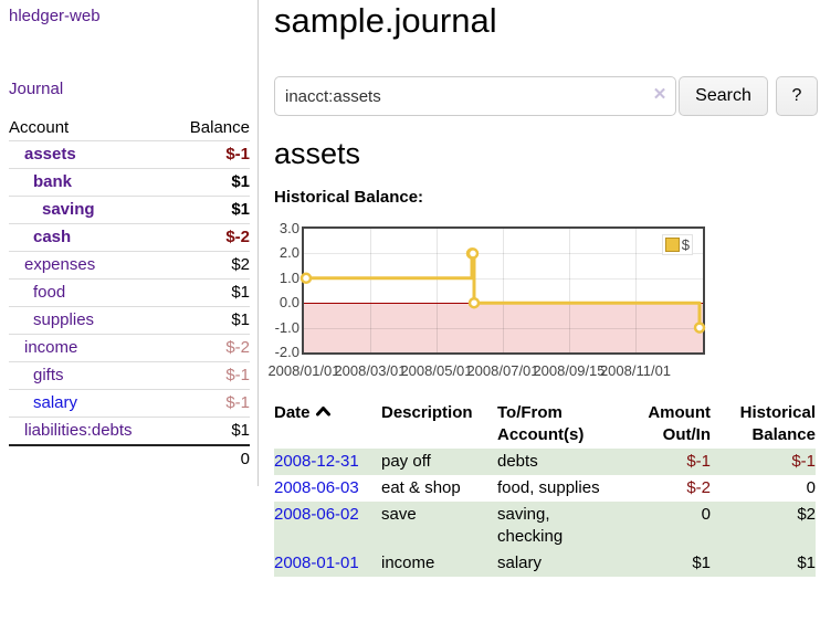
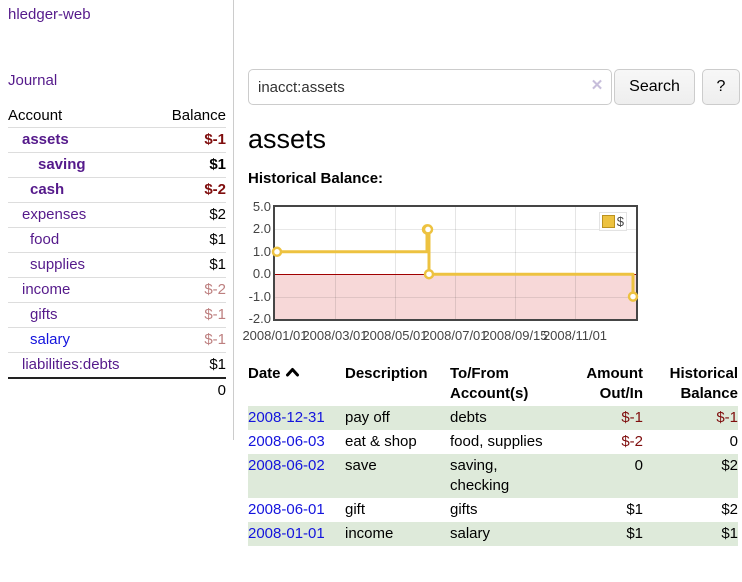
  hledger-web
  Journal
  Account	Balance
  assets	$-1
- bank	$1
  saving	$1
  cash	$-2
  expenses	$2
  food	$1
  supplies	$1
  income	$-2
  gifts	$-1
  salary	$-1
  liabilities:debts	$1
  	0
- sample.journal
  inacct:assets
  ✕
  Search
  ?
  assets
  Historical Balance:
  $
- 3.0
+ 5.0
  2.0
  1.0
  0.0
  -1.0
  -2.0
  2008/01/01
  2008/03/01
  2008/05/01
  2008/07/01
  2008/09/15
  2008/11/01
  Date	Description	To/From Account(s)	Amount Out/In	Historical Balance
  2008-12-31	pay off	debts	$-1	$-1
  2008-06-03	eat & shop	food, supplies	$-2	0
  2008-06-02	save	saving, checking	0	$2
+ 2008-06-01	gift	gifts	$1	$2
  2008-01-01	income	salary	$1	$1
